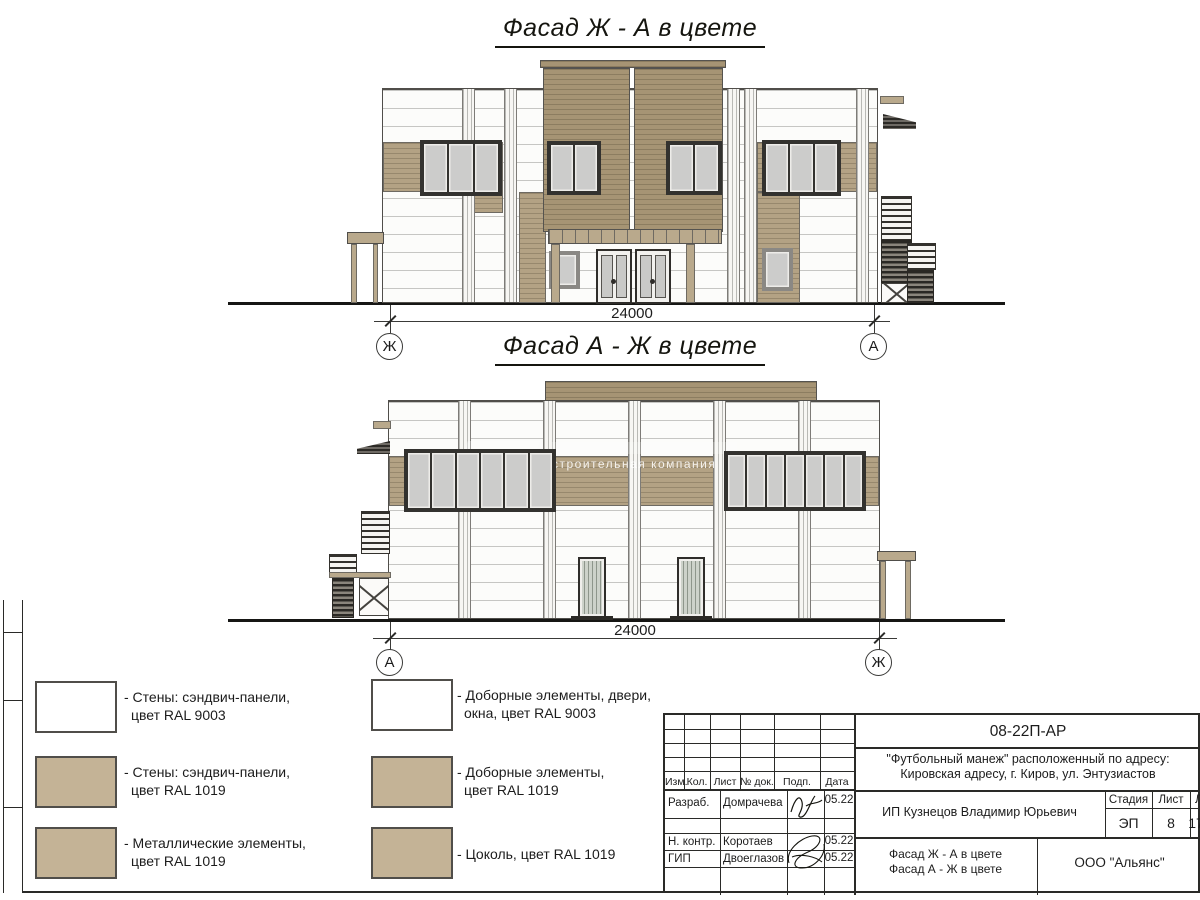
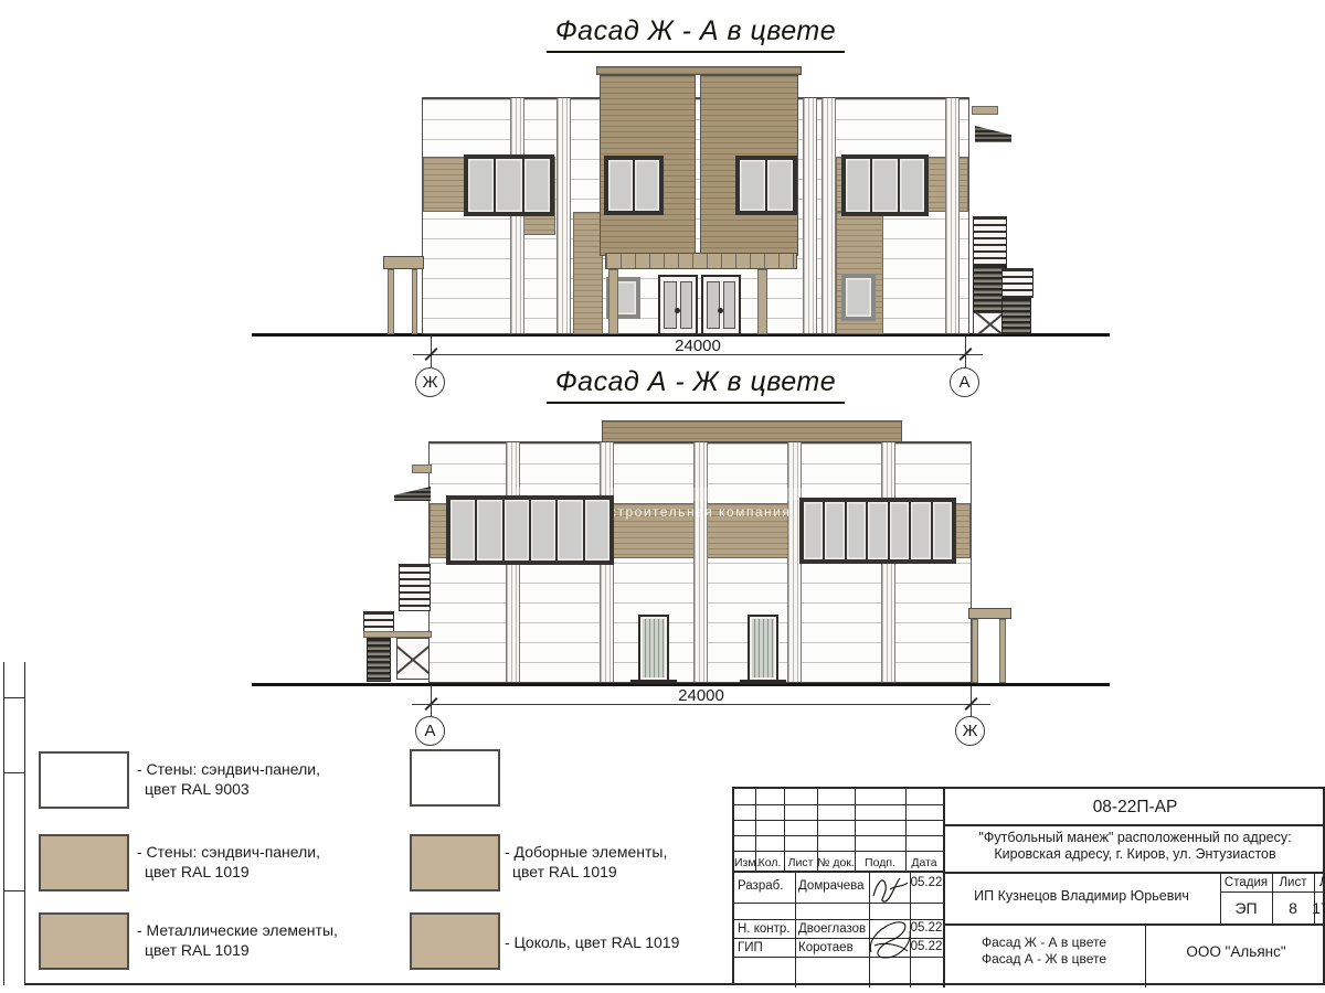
  Фасад Ж - А в цвете
  24000
  Ж
  А
  Фасад А - Ж в цвете
  троительная компания
  24000
  А
  Ж
  - Стены: сэндвич-панели,
  цвет RAL 9003
  - Стены: сэндвич-панели,
  цвет RAL 1019
  - Металлические элементы,
  цвет RAL 1019
- - Доборные элементы, двери,
- окна, цвет RAL 9003
  - Доборные элементы,
  цвет RAL 1019
  - Цоколь, цвет RAL 1019
  Изм
  Кол.
  Лист
  № док.
  Подп.
  Дата
  Разраб.
  Домрачева
  05.22
  Н. контр.
- Коротаев
+ Двоеглазов
  05.22
  ГИП
- Двоеглазов
+ Коротаев
  05.22
  08-22П-АР
  "Футбольный манеж" расположенный по адресу:
  Кировская адресу, г. Киров, ул. Энтузиастов
  ИП Кузнецов Владимир Юрьевич
  Стадия
  Лист
  ЭП
  8
  Фасад Ж - А в цвете
  Фасад А - Ж в цвете
  ООО "Альянс"
